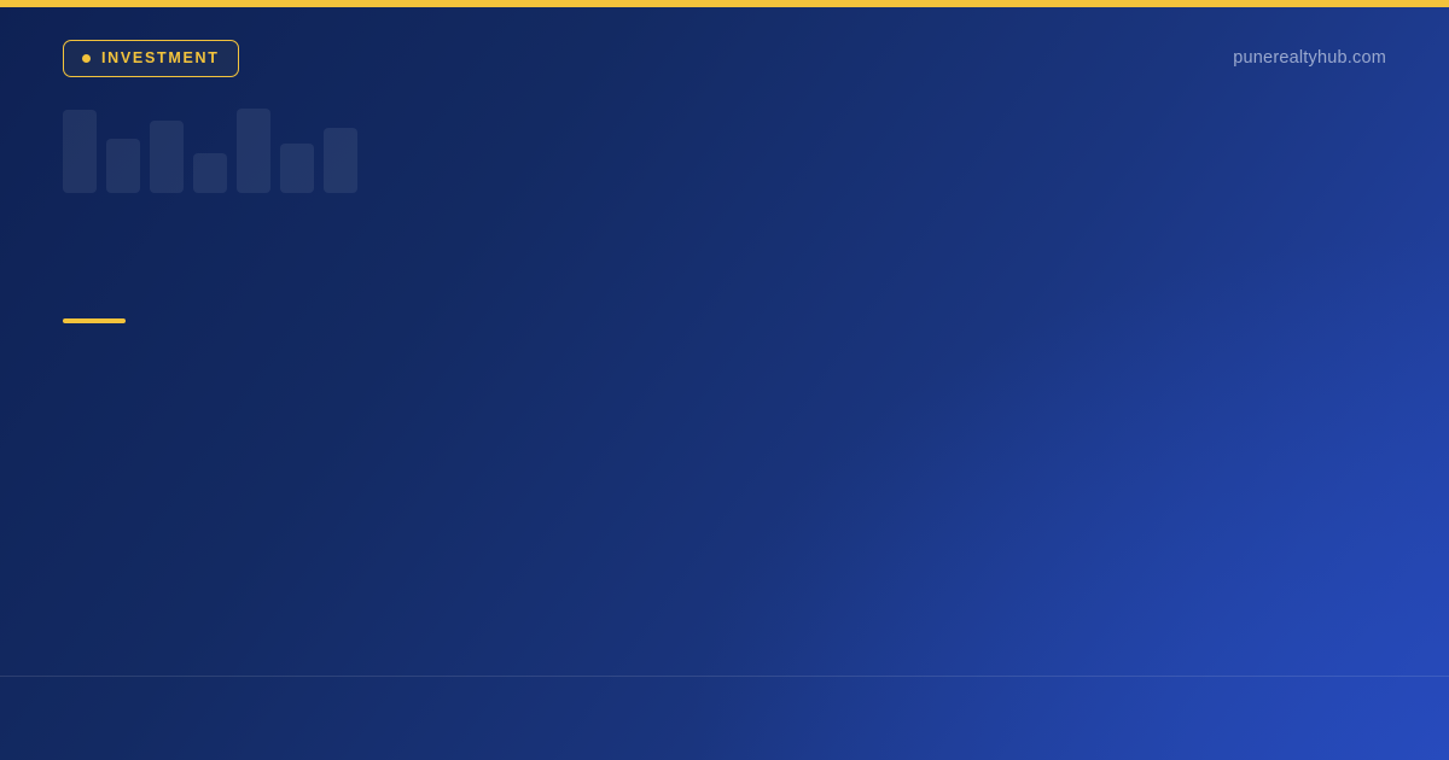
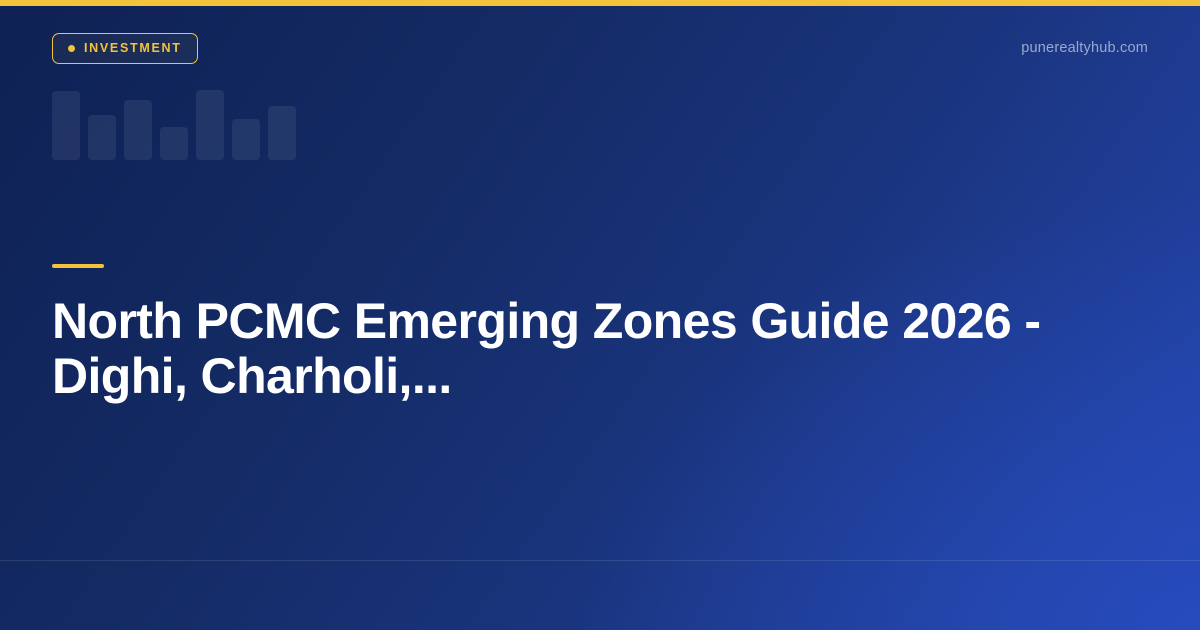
  INVESTMENT
  punerealtyhub.com
+ North PCMC Emerging Zones Guide 2026 - Dighi, Charholi,...
